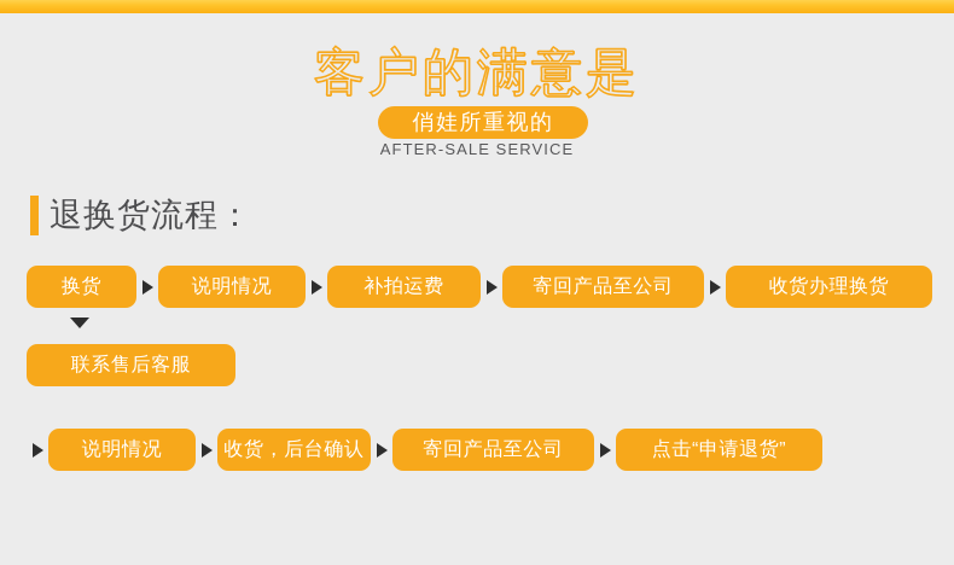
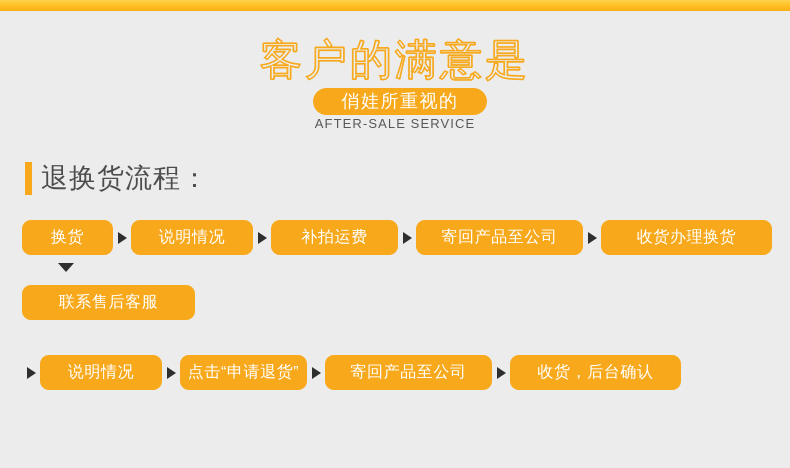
  客户的满意是
  俏娃所重视的
  AFTER-SALE SERVICE
  退换货流程：
  换货
  说明情况
  补拍运费
  寄回产品至公司
  收货办理换货
  联系售后客服
  说明情况
- 收货，后台确认
+ 点击“申请退货”
  寄回产品至公司
- 点击“申请退货”
+ 收货，后台确认
